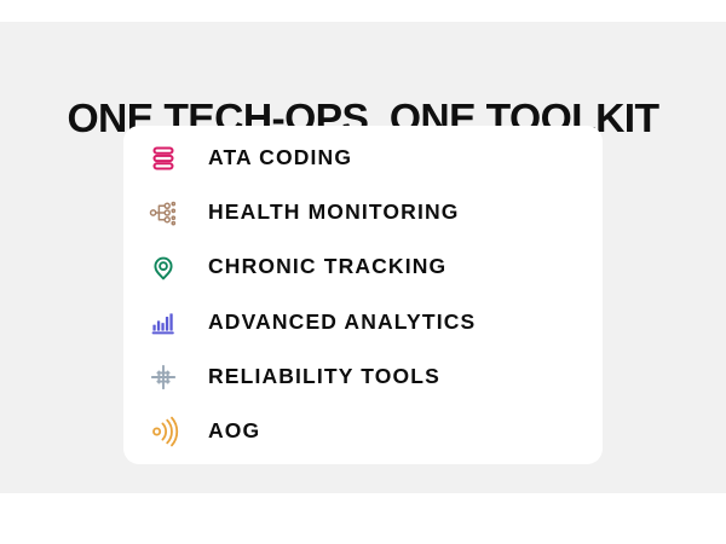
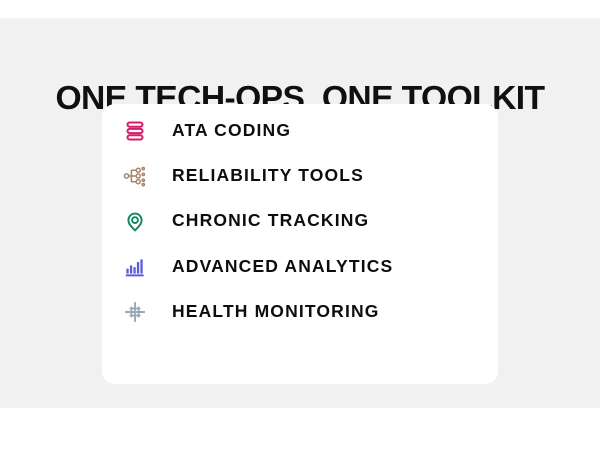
  ONE TECH-OPS, ONE TOOLKIT
  ATA CODING
- HEALTH MONITORING
+ RELIABILITY TOOLS
  CHRONIC TRACKING
  ADVANCED ANALYTICS
- RELIABILITY TOOLS
+ HEALTH MONITORING
- AOG
